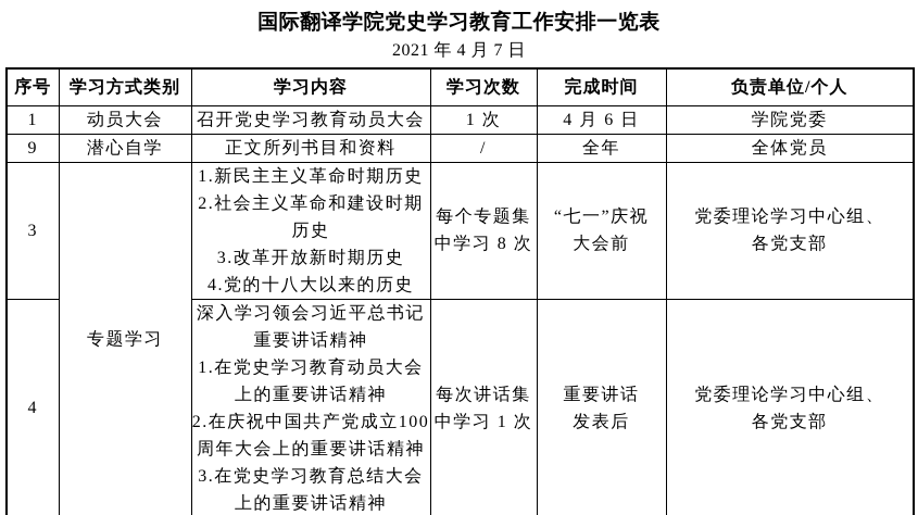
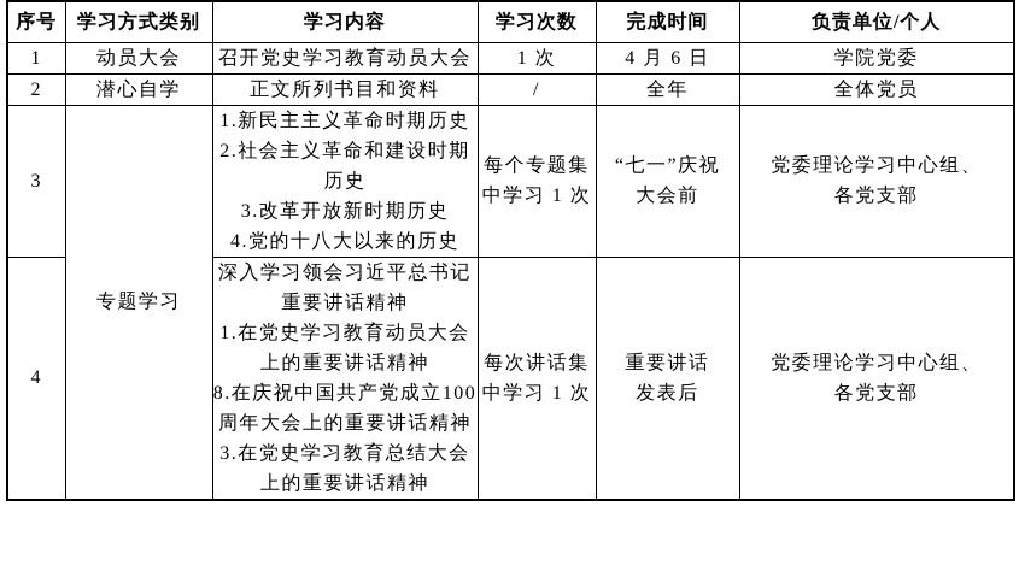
- 国际翻译学院党史学习教育工作安排一览表
- 2021 年 4 月 7 日
  序号	学习方式类别	学习内容	学习次数	完成时间	负责单位/个人
  1	动员大会	召开党史学习教育动员大会	1 次	4 月 6 日	学院党委
- 9	潜心自学	正文所列书目和资料	/	全年	全体党员
+ 2	潜心自学	正文所列书目和资料	/	全年	全体党员
- 3	专题学习	1.新民主主义革命时期历史 2.社会主义革命和建设时期 历史 3.改革开放新时期历史 4.党的十八大以来的历史	每个专题集 中学习 8 次	“七一”庆祝 大会前	党委理论学习中心组、 各党支部
+ 3	专题学习	1.新民主主义革命时期历史 2.社会主义革命和建设时期 历史 3.改革开放新时期历史 4.党的十八大以来的历史	每个专题集 中学习 1 次	“七一”庆祝 大会前	党委理论学习中心组、 各党支部
- 4	深入学习领会习近平总书记 重要讲话精神 1.在党史学习教育动员大会 上的重要讲话精神 2.在庆祝中国共产党成立100 周年大会上的重要讲话精神 3.在党史学习教育总结大会 上的重要讲话精神	每次讲话集 中学习 1 次	重要讲话 发表后	党委理论学习中心组、 各党支部
+ 4	深入学习领会习近平总书记 重要讲话精神 1.在党史学习教育动员大会 上的重要讲话精神 8.在庆祝中国共产党成立100 周年大会上的重要讲话精神 3.在党史学习教育总结大会 上的重要讲话精神	每次讲话集 中学习 1 次	重要讲话 发表后	党委理论学习中心组、 各党支部
